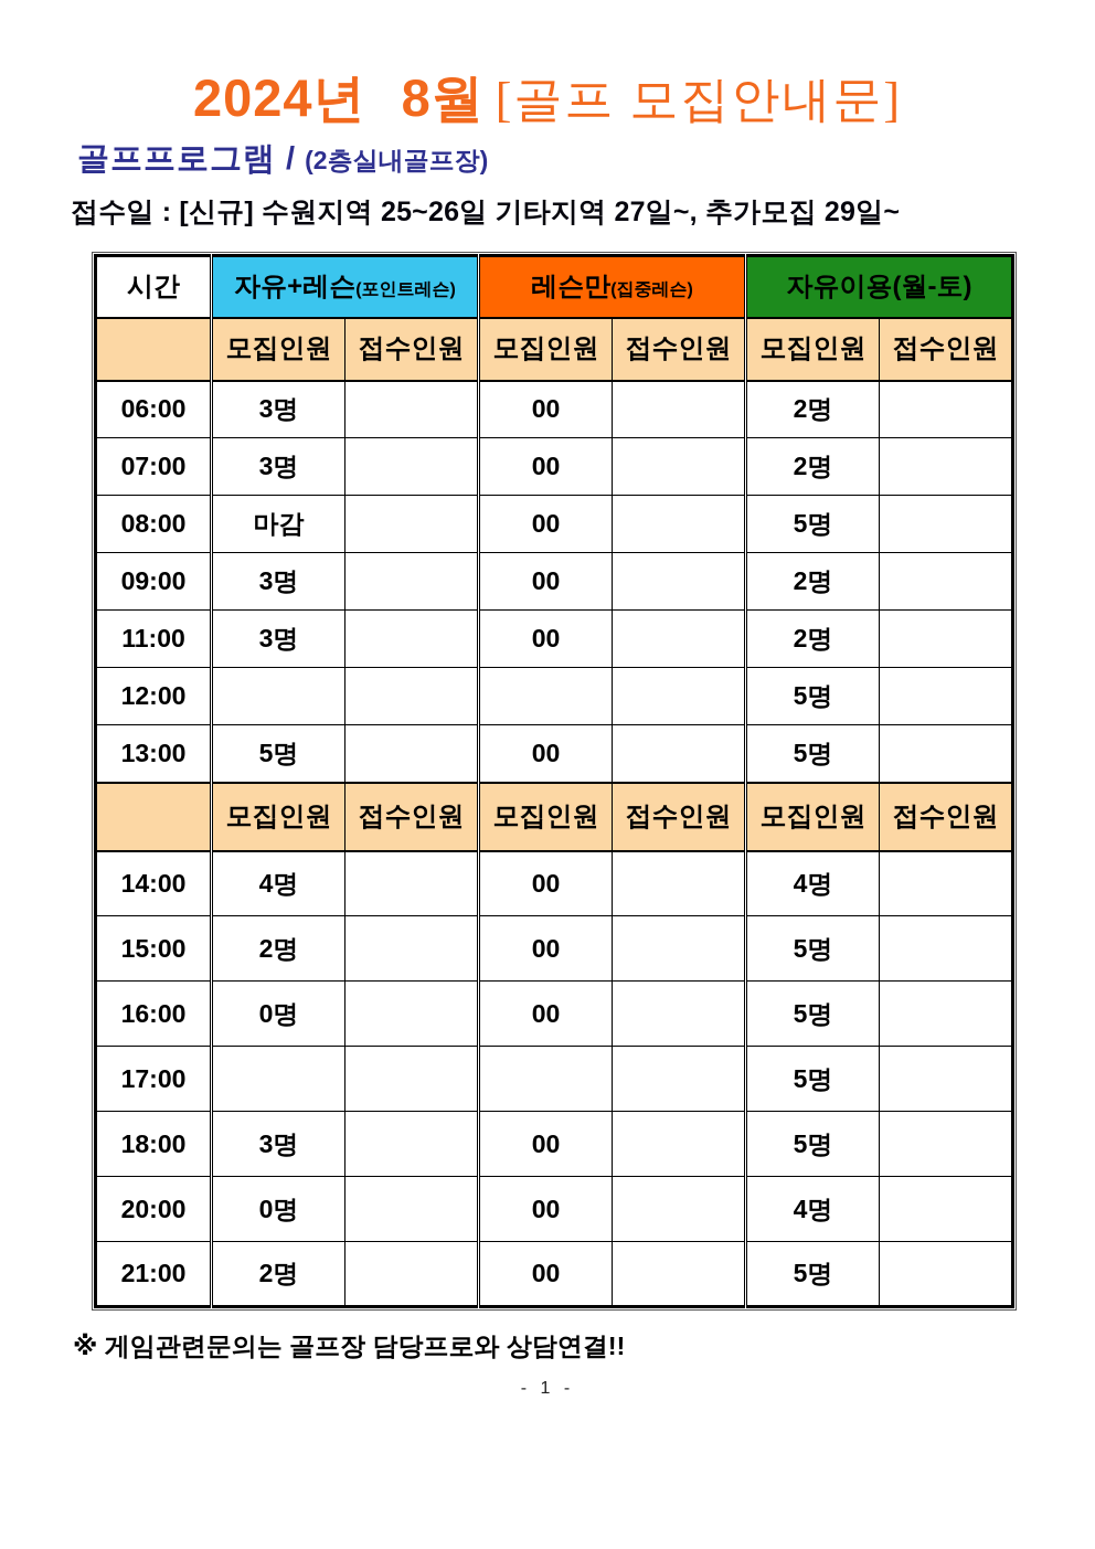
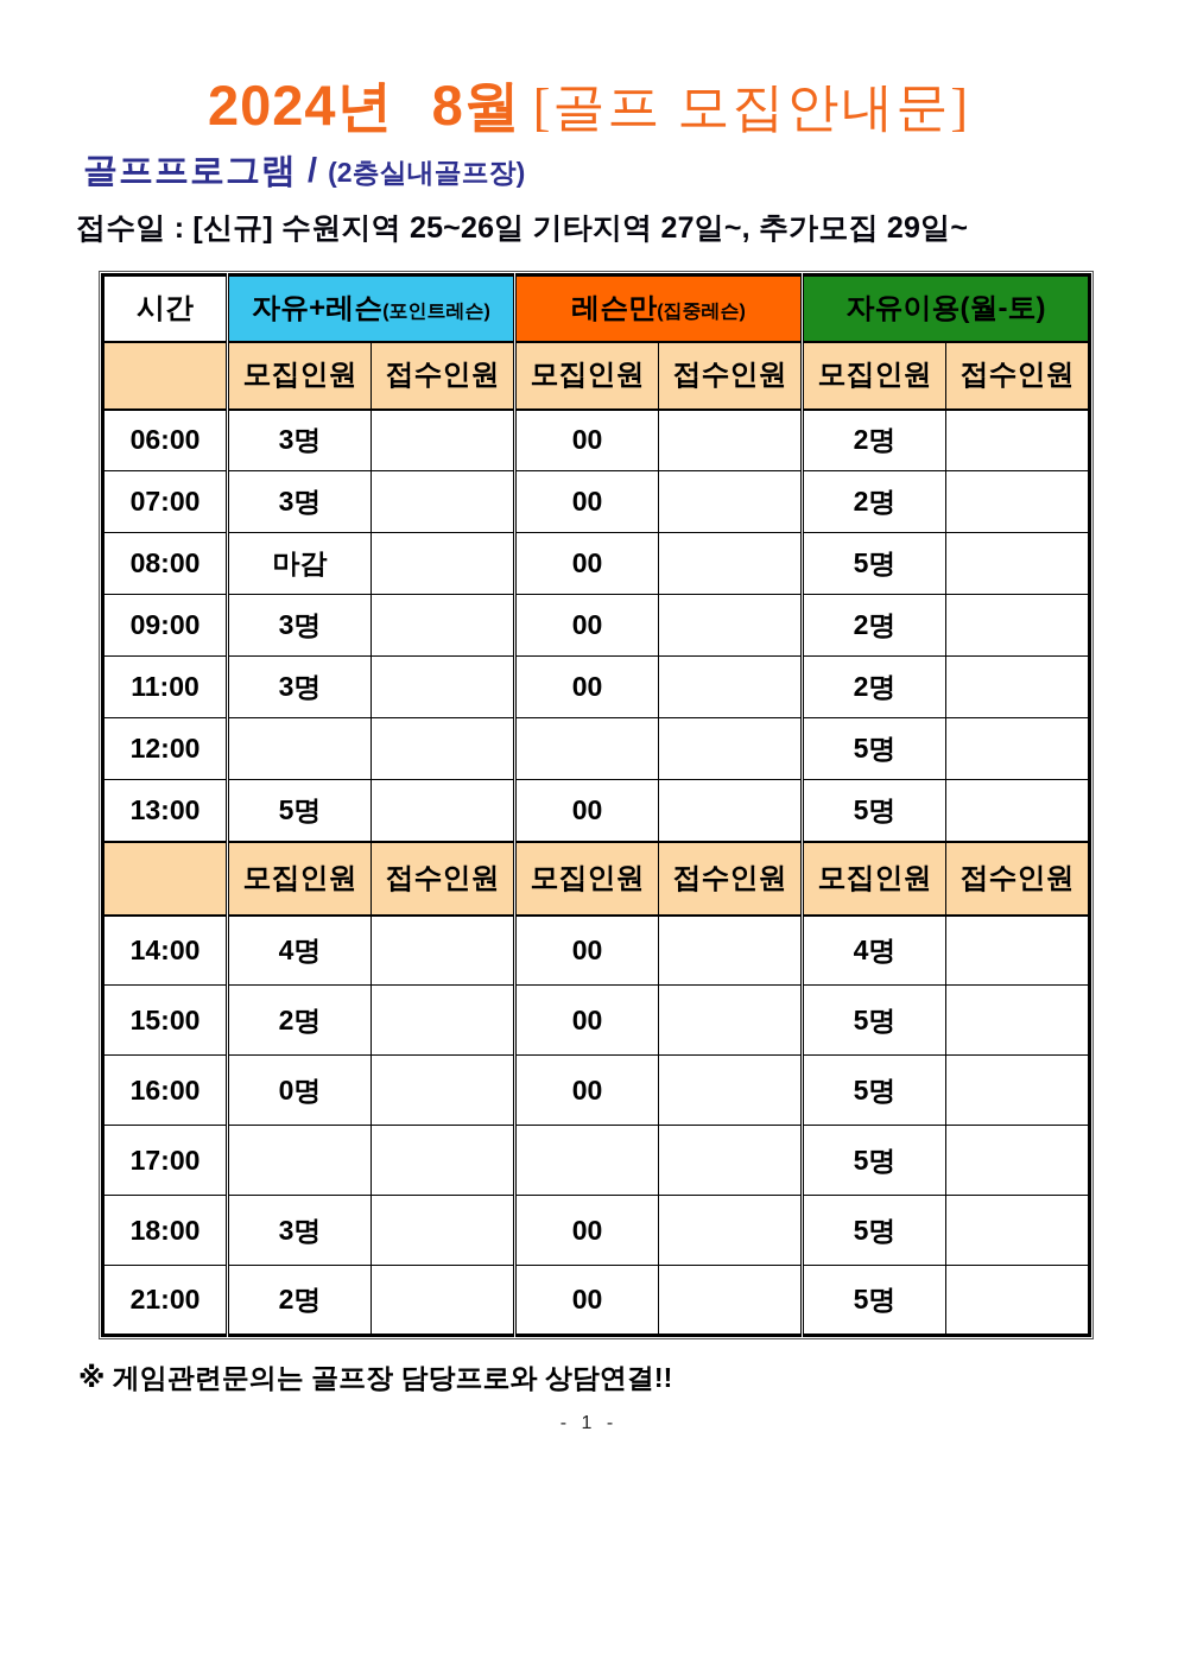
  2024년 8월 [골프 모집안내문]
  골프프로그램 / (2층실내골프장)
  접수일 : [신규] 수원지역 25~26일 기타지역 27일~, 추가모집 29일~
  시간	자유+레슨(포인트레슨)	레슨만(집중레슨)	자유이용(월-토)
  	모집인원	접수인원	모집인원	접수인원	모집인원	접수인원
  06:00	3명		00		2명
  07:00	3명		00		2명
  08:00	마감		00		5명
  09:00	3명		00		2명
  11:00	3명		00		2명
  12:00					5명
  13:00	5명		00		5명
  	모집인원	접수인원	모집인원	접수인원	모집인원	접수인원
  14:00	4명		00		4명
  15:00	2명		00		5명
  16:00	0명		00		5명
  17:00					5명
  18:00	3명		00		5명
- 20:00	0명		00		4명
  21:00	2명		00		5명
  ※ 게임관련문의는 골프장 담당프로와 상담연결!!
  - 1 -
